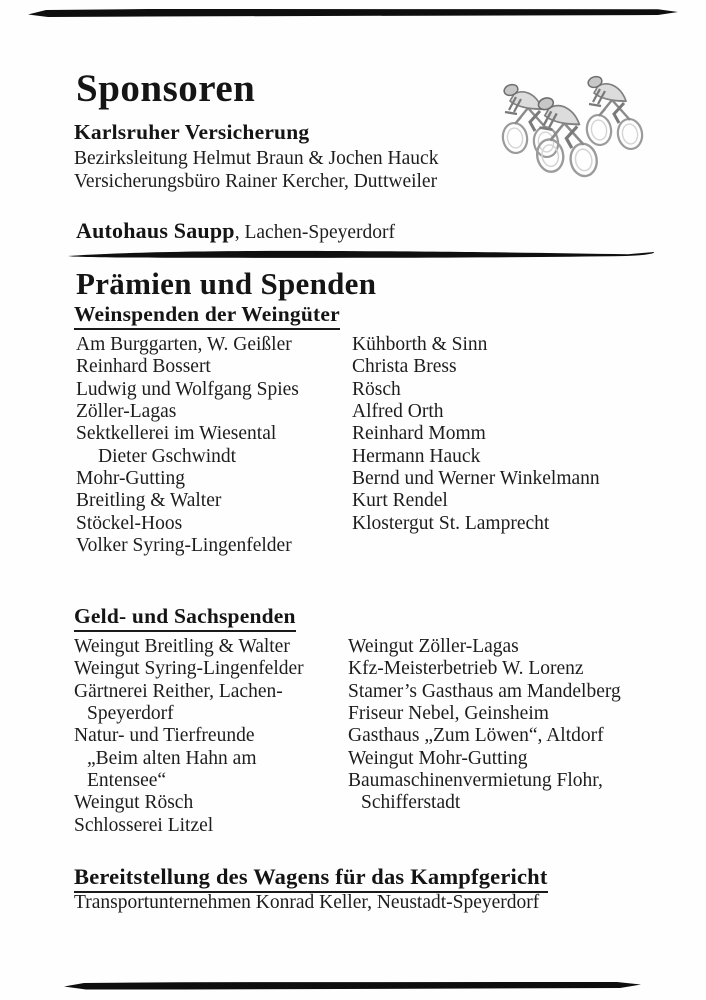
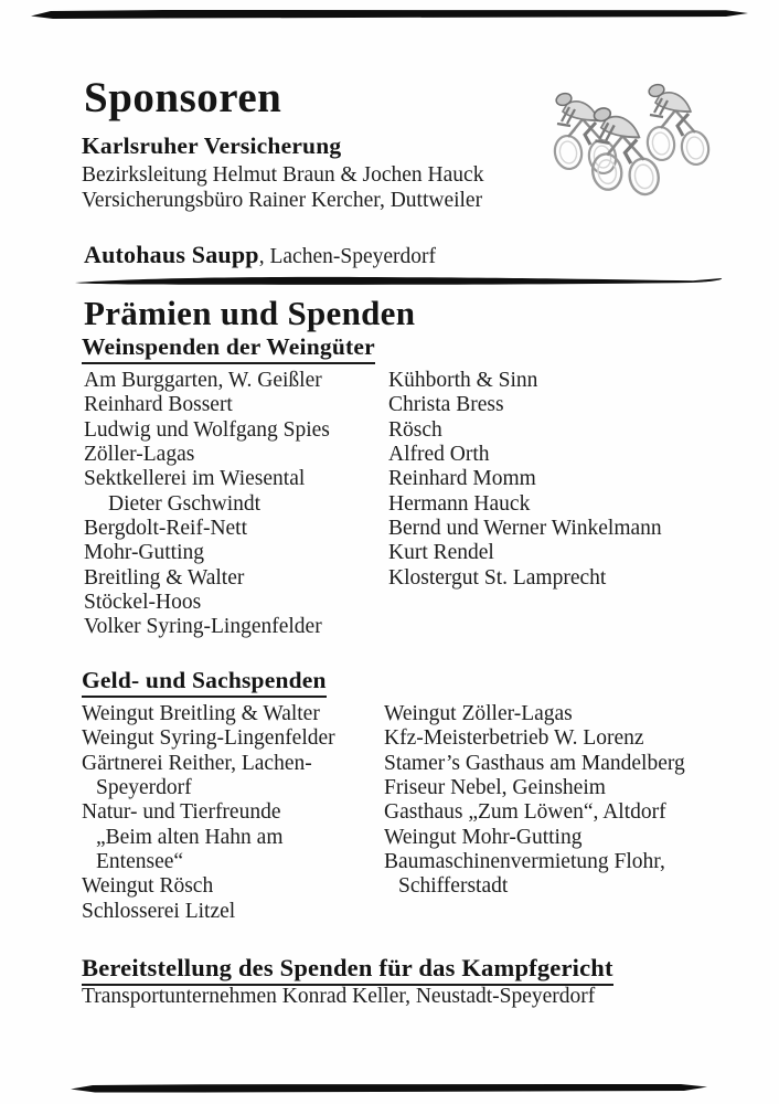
  Sponsoren
  Karlsruher Versicherung
  Bezirksleitung Helmut Braun & Jochen Hauck
  Versicherungsbüro Rainer Kercher, Duttweiler
  Autohaus Saupp, Lachen-Speyerdorf
  Prämien und Spenden
  Weinspenden der Weingüter
  Am Burggarten, W. Geißler
  Reinhard Bossert
  Ludwig und Wolfgang Spies
  Zöller-Lagas
  Sektkellerei im Wiesental
  Dieter Gschwindt
+ Bergdolt-Reif-Nett
  Mohr-Gutting
  Breitling & Walter
  Stöckel-Hoos
  Volker Syring-Lingenfelder
  Kühborth & Sinn
  Christa Bress
  Rösch
  Alfred Orth
  Reinhard Momm
  Hermann Hauck
  Bernd und Werner Winkelmann
  Kurt Rendel
  Klostergut St. Lamprecht
  Geld- und Sachspenden
  Weingut Breitling & Walter
  Weingut Syring-Lingenfelder
  Gärtnerei Reither, Lachen-
  Speyerdorf
  Natur- und Tierfreunde
  „Beim alten Hahn am
  Entensee“
  Weingut Rösch
  Schlosserei Litzel
  Weingut Zöller-Lagas
  Kfz-Meisterbetrieb W. Lorenz
  Stamer’s Gasthaus am Mandelberg
  Friseur Nebel, Geinsheim
  Gasthaus „Zum Löwen“, Altdorf
  Weingut Mohr-Gutting
  Baumaschinenvermietung Flohr,
  Schifferstadt
- Bereitstellung des Wagens für das Kampfgericht
+ Bereitstellung des Spenden für das Kampfgericht
  Transportunternehmen Konrad Keller, Neustadt-Speyerdorf
